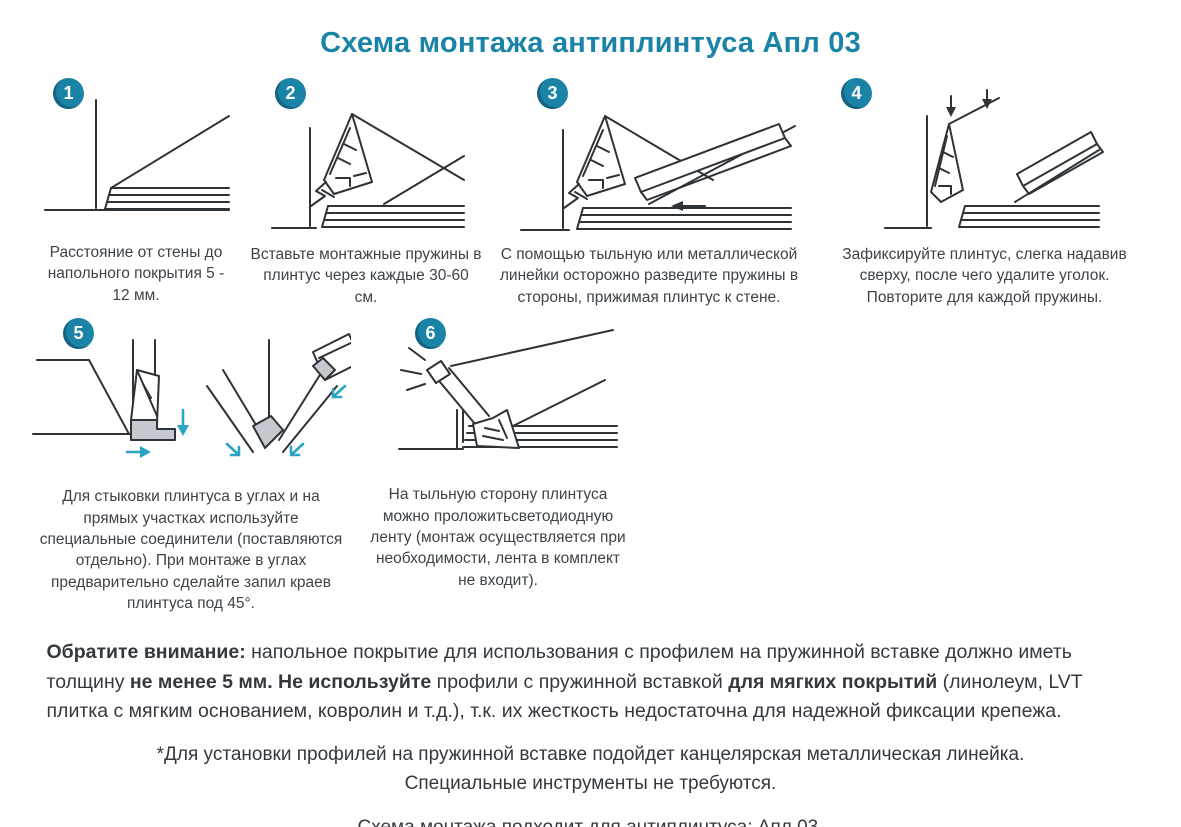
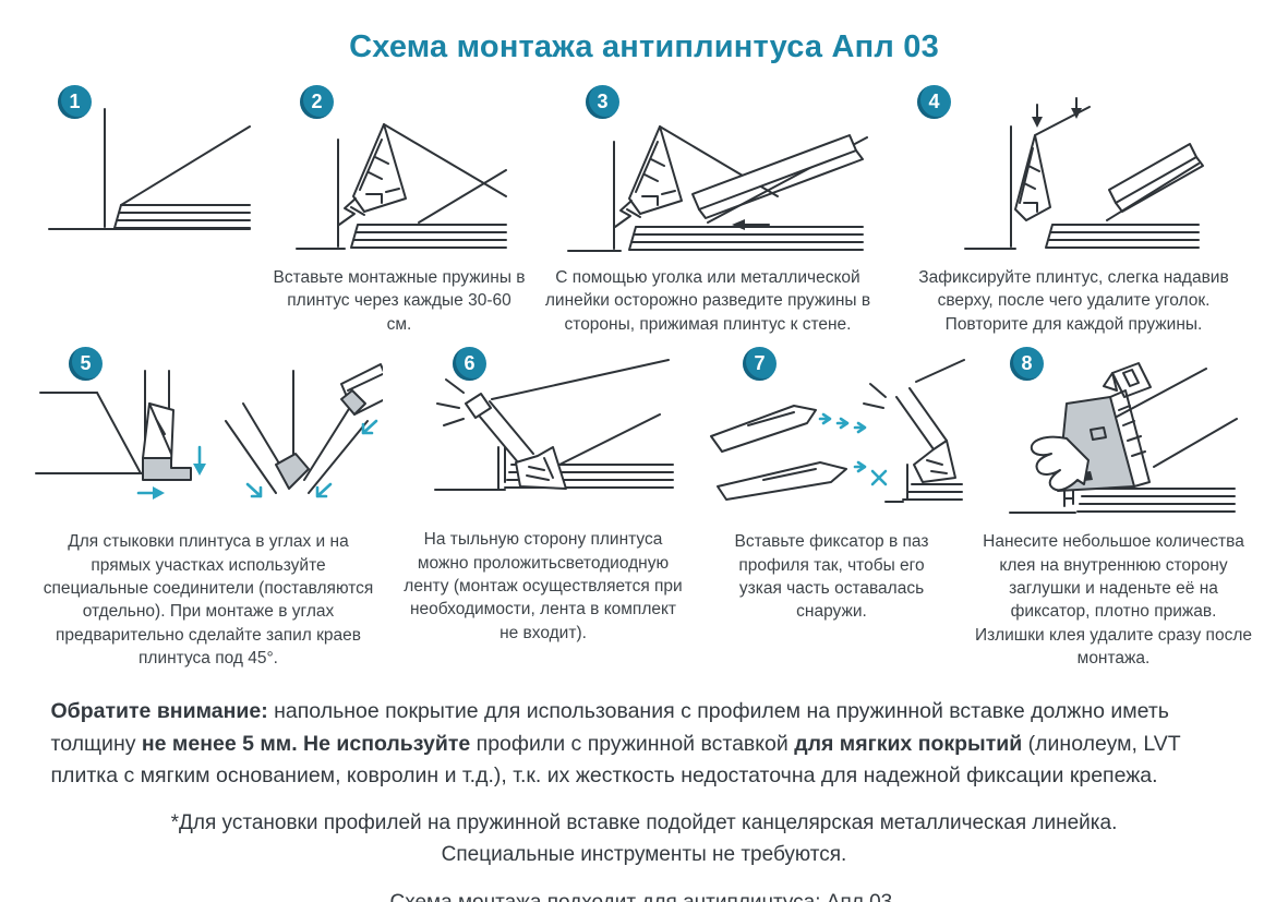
  Схема монтажа антиплинтуса Апл 03
  1
- Расстояние от стены до напольного покрытия 5 - 12 мм.
  2
  Вставьте монтажные пружины в плинтус через каждые 30-60 см.
  3
- С помощью тыльную или металлической линейки осторожно разведите пружины в стороны, прижимая плинтус к стене.
+ С помощью уголка или металлической линейки осторожно разведите пружины в стороны, прижимая плинтус к стене.
  4
  Зафиксируйте плинтус, слегка надавив сверху, после чего удалите уголок. Повторите для каждой пружины.
  5
  Для стыковки плинтуса в углах и на прямых участках используйте специальные соединители (поставляются отдельно). При монтаже в углах предварительно сделайте запил краев плинтуса под 45°.
  6
  На тыльную сторону плинтуса можно проложитьсветодиодную ленту (монтаж осуществляется при необходимости, лента в комплект не входит).
+ 7
+ Вставьте фиксатор в паз профиля так, чтобы его узкая часть оставалась снаружи.
+ 8
+ Нанесите небольшое количества клея на внутреннюю сторону заглушки и наденьте её на фиксатор, плотно прижав. Излишки клея удалите сразу после монтажа.
  Обратите внимание: напольное покрытие для использования с профилем на пружинной вставке должно иметь толщину не менее 5 мм. Не используйте профили с пружинной вставкой для мягких покрытий (линолеум, LVT плитка с мягким основанием, ковролин и т.д.), т.к. их жесткость недостаточна для надежной фиксации крепежа.
  *Для установки профилей на пружинной вставке подойдет канцелярская металлическая линейка.
  Специальные инструменты не требуются.
